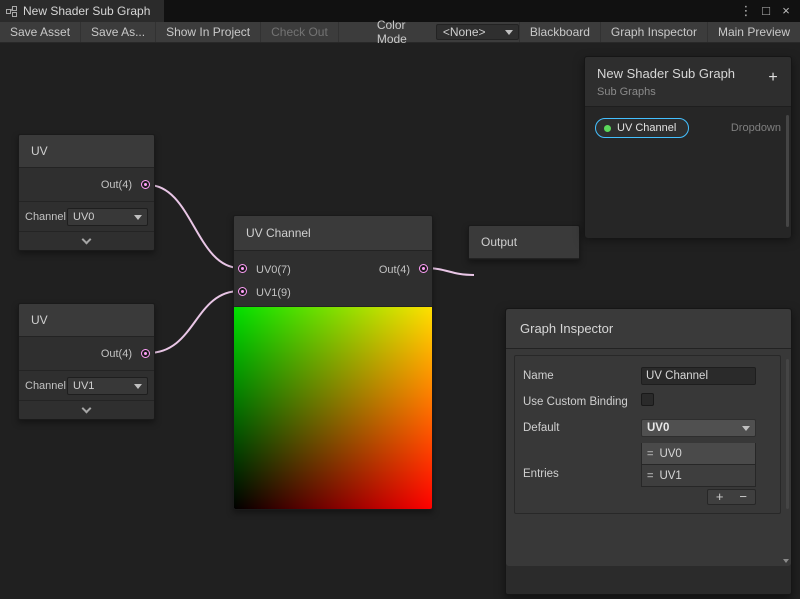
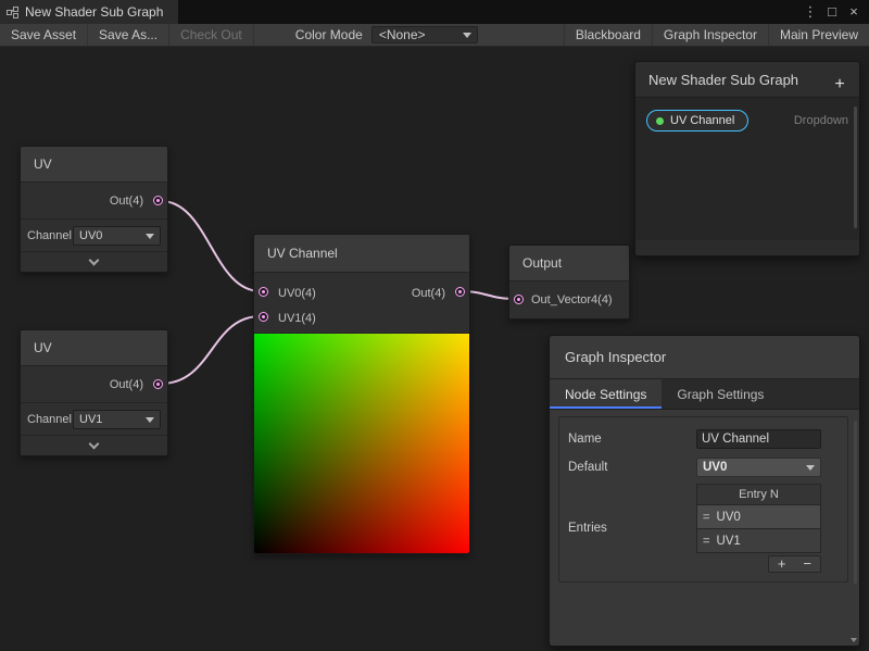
  New Shader Sub Graph
  ⋮
  □
  ×
  Save Asset
  Save As...
- Show In Project
  Check Out
  Color Mode
  <None>
  Blackboard
  Graph Inspector
  Main Preview
  UV
  Out(4)
  Channel
  UV0
  UV
  Out(4)
  Channel
  UV1
  UV Channel
- UV0(7)
+ UV0(4)
- UV1(9)
+ UV1(4)
  Out(4)
  Output
+ Out_Vector4(4)
  New Shader Sub Graph
- Sub Graphs
  +
  UV Channel
  Dropdown
  Graph Inspector
+ Node Settings
+ Graph Settings
  Name
  UV Channel
- Use Custom Binding
  Default
  UV0
  Entries
+ Entry N
  =
  UV0
  =
  UV1
  +
  −
